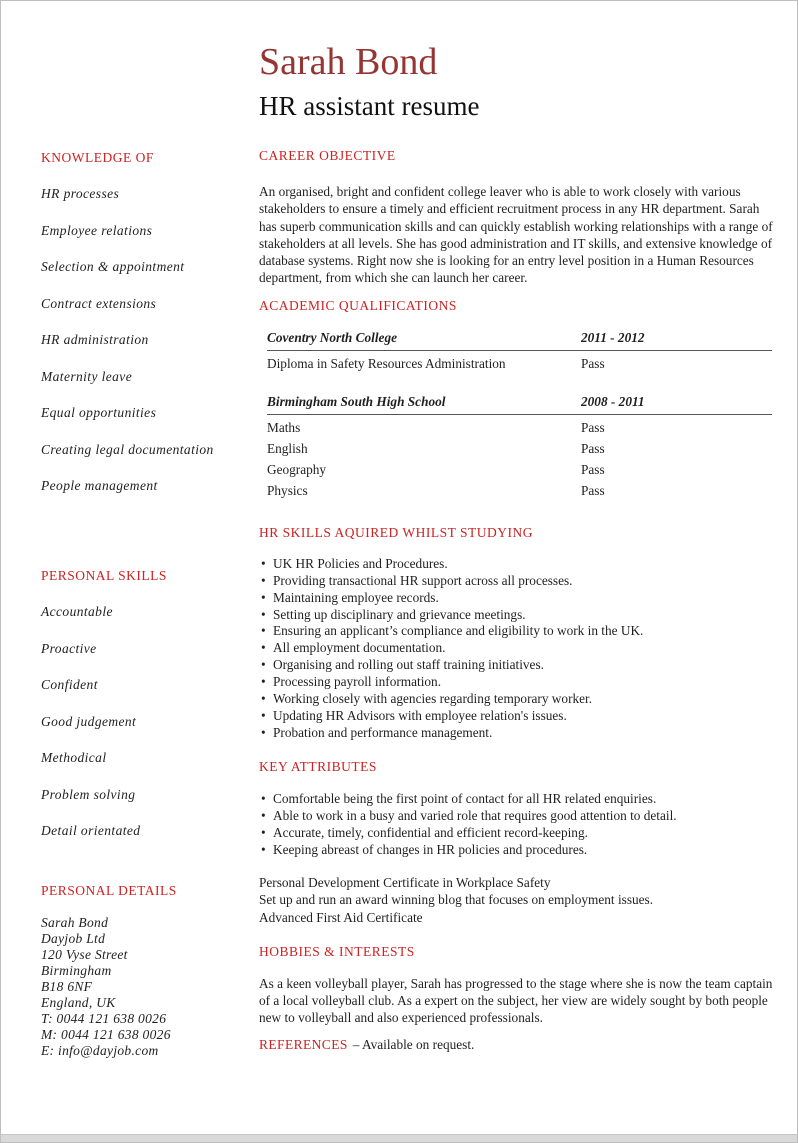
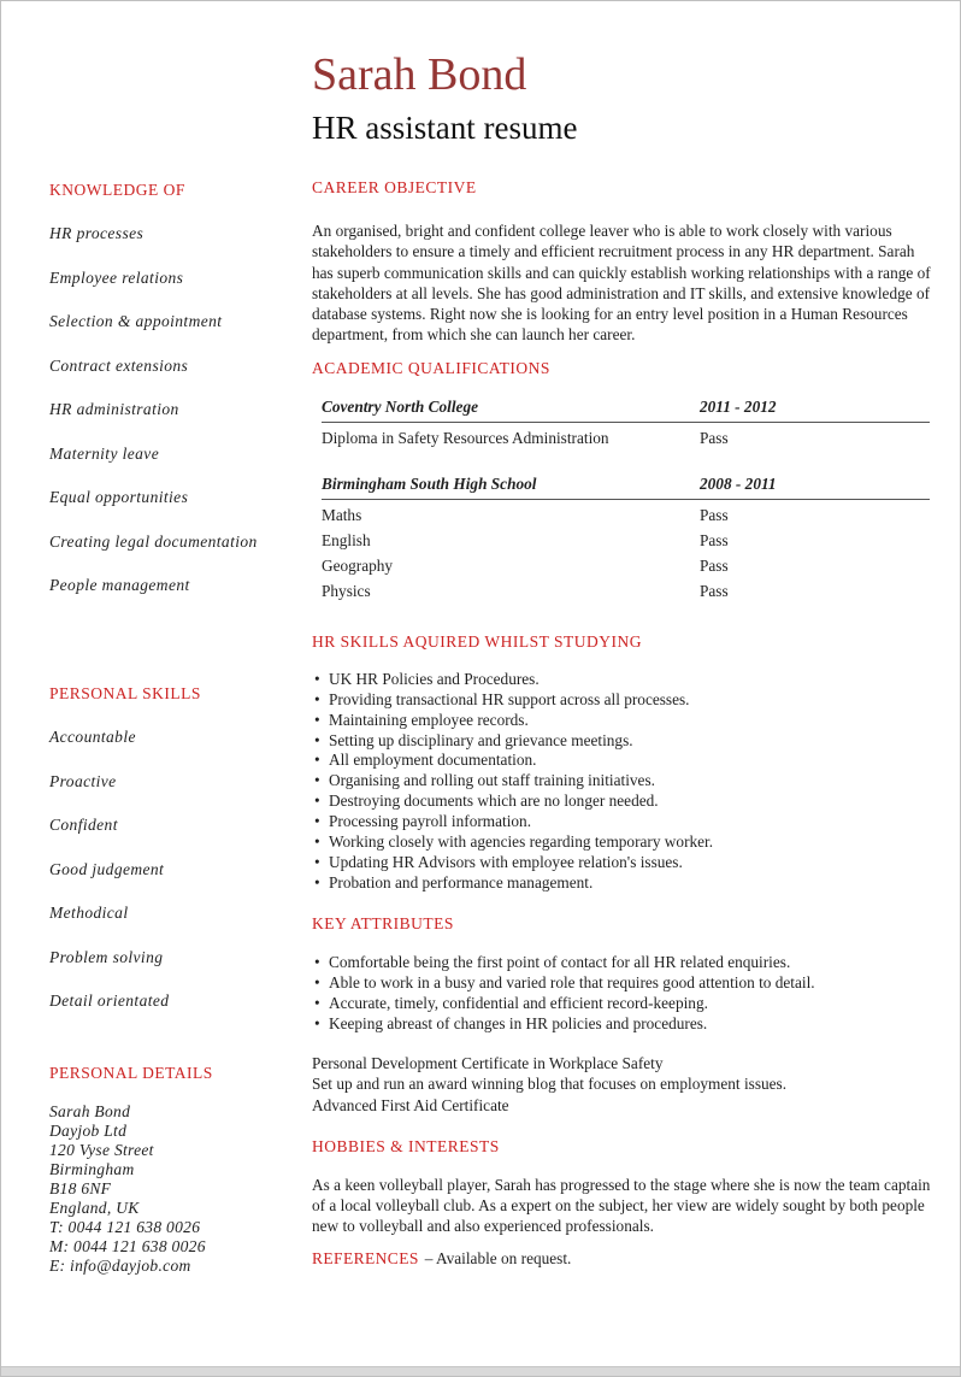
  Sarah Bond
  HR assistant resume
  KNOWLEDGE OF
  HR processes
  Employee relations
  Selection & appointment
  Contract extensions
  HR administration
  Maternity leave
  Equal opportunities
  Creating legal documentation
  People management
  PERSONAL SKILLS
  Accountable
  Proactive
  Confident
  Good judgement
  Methodical
  Problem solving
  Detail orientated
  PERSONAL DETAILS
  Sarah Bond
  Dayjob Ltd
  120 Vyse Street
  Birmingham
  B18 6NF
  England, UK
  T: 0044 121 638 0026
  M: 0044 121 638 0026
  E: info@dayjob.com
  CAREER OBJECTIVE
  An organised, bright and confident college leaver who is able to work closely with various stakeholders to ensure a timely and efficient recruitment process in any HR department. Sarah has superb communication skills and can quickly establish working relationships with a range of stakeholders at all levels. She has good administration and IT skills, and extensive knowledge of database systems. Right now she is looking for an entry level position in a Human Resources department, from which she can launch her career.
  ACADEMIC QUALIFICATIONS
  Coventry North College
  2011 - 2012
  Diploma in Safety Resources Administration
  Pass
  Birmingham South High School
  2008 - 2011
  Maths
  Pass
  English
  Pass
  Geography
  Pass
  Physics
  Pass
  HR SKILLS AQUIRED WHILST STUDYING
  UK HR Policies and Procedures.
  Providing transactional HR support across all processes.
  Maintaining employee records.
  Setting up disciplinary and grievance meetings.
- Ensuring an applicant’s compliance and eligibility to work in the UK.
  All employment documentation.
  Organising and rolling out staff training initiatives.
+ Destroying documents which are no longer needed.
  Processing payroll information.
  Working closely with agencies regarding temporary worker.
  Updating HR Advisors with employee relation's issues.
  Probation and performance management.
  KEY ATTRIBUTES
  Comfortable being the first point of contact for all HR related enquiries.
  Able to work in a busy and varied role that requires good attention to detail.
  Accurate, timely, confidential and efficient record-keeping.
  Keeping abreast of changes in HR policies and procedures.
  Personal Development Certificate in Workplace Safety
  Set up and run an award winning blog that focuses on employment issues.
  Advanced First Aid Certificate
  HOBBIES & INTERESTS
  As a keen volleyball player, Sarah has progressed to the stage where she is now the team captain of a local volleyball club. As a expert on the subject, her view are widely sought by both people new to volleyball and also experienced professionals.
  REFERENCES – Available on request.
